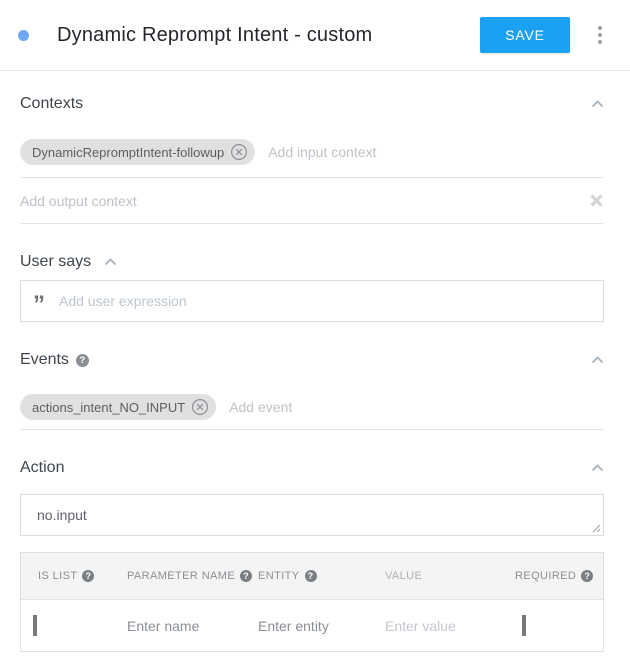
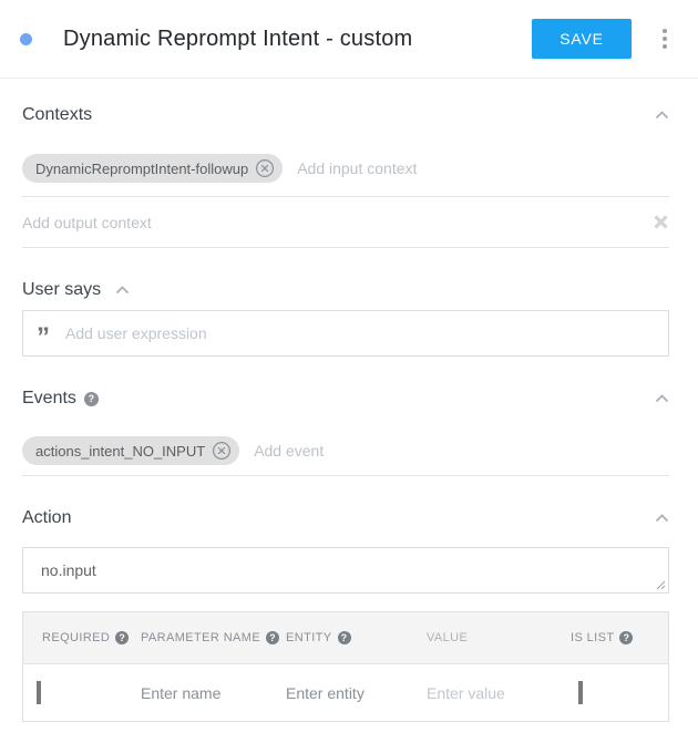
  Dynamic Reprompt Intent - custom
  SAVE
  Contexts
  DynamicRepromptIntent-followup
  Add input context
  Add output context
  User says
  ”
  Add user expression
  Events
  ?
  actions_intent_NO_INPUT
  Add event
  Action
  no.input
- IS LIST
+ REQUIRED
  ?
  PARAMETER NAME
  ?
  ENTITY
  ?
  VALUE
- REQUIRED
+ IS LIST
  ?
  Enter name
  Enter entity
  Enter value
